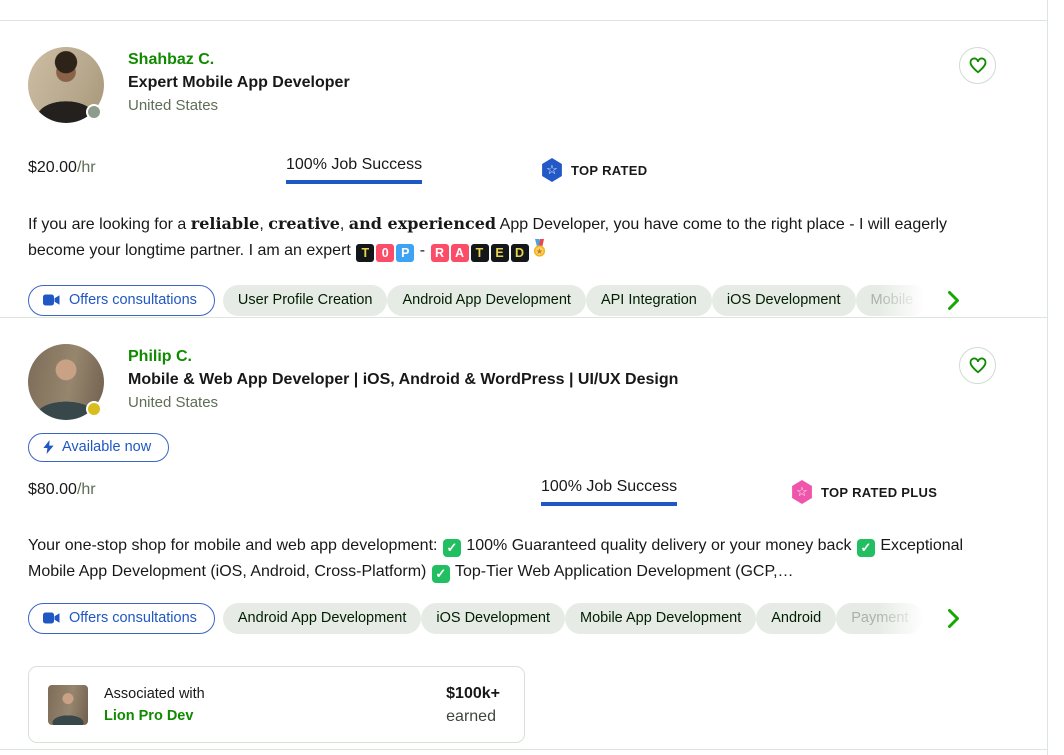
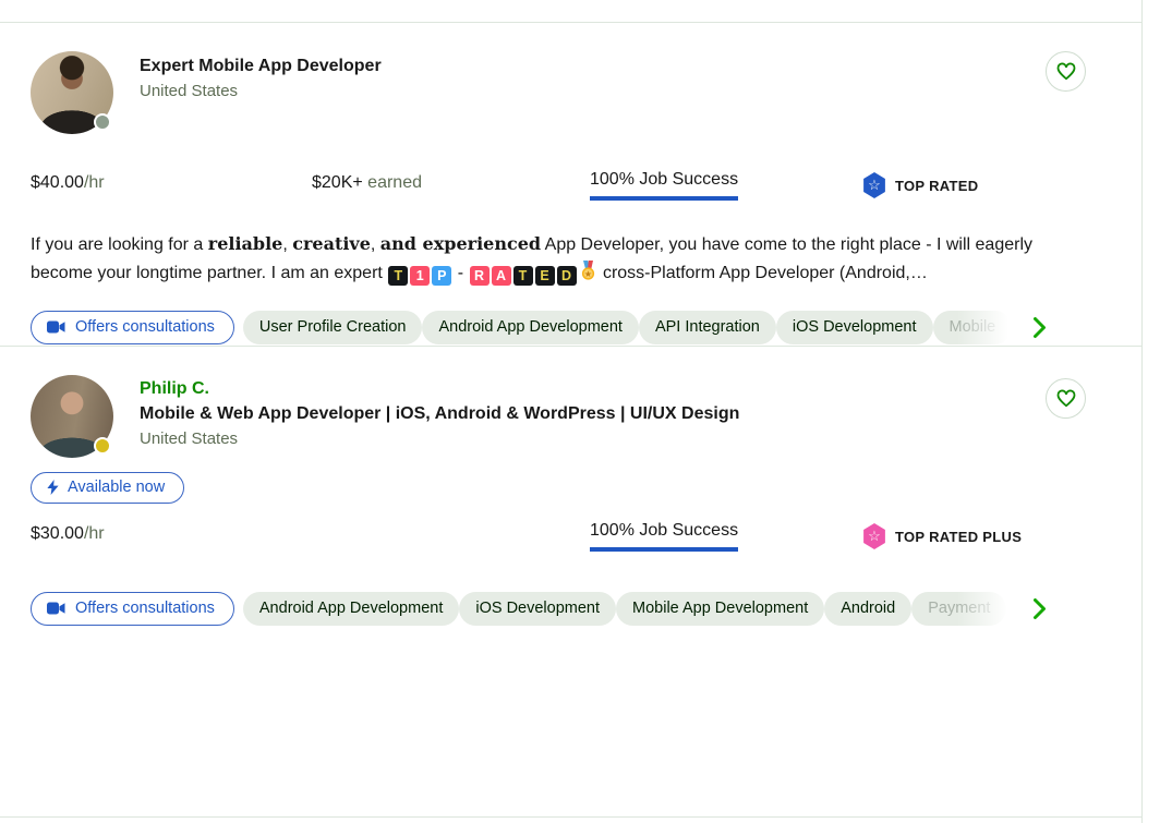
- Shahbaz C.
  Expert Mobile App Developer
  United States
- $20.00/hr
+ $40.00/hr
+ $20K+ earned
  100% Job Success
  ☆
  TOP RATED
- If you are looking for a reliable, creative, and experienced App Developer, you have come to the right place - I will eagerly become your longtime partner. I am an expert T 0 P - R A T E D
+ If you are looking for a reliable, creative, and experienced App Developer, you have come to the right place - I will eagerly become your longtime partner. I am an expert T 1 P - R A T E D
  ★
+ cross-Platform App Developer (Android,…
  Offers consultations
  User Profile Creation Android App Development API Integration iOS Development M
  Philip C.
  Mobile & Web App Developer | iOS, Android & WordPress | UI/UX Design
  United States
  Available now
- $80.00/hr
+ $30.00/hr
  100% Job Success
  ☆
  TOP RATED PLUS
- Your one-stop shop for mobile and web app development: ✓ 100% Guaranteed quality delivery or your money back ✓ Exceptional Mobile App Development (iOS, Android, Cross-Platform) ✓ Top-Tier Web Application Development (GCP,…
  Offers consultations
  Android App Development iOS Development Mobile App Development Android Pay
- Associated with
- Lion Pro Dev
- $100k+
- earned
